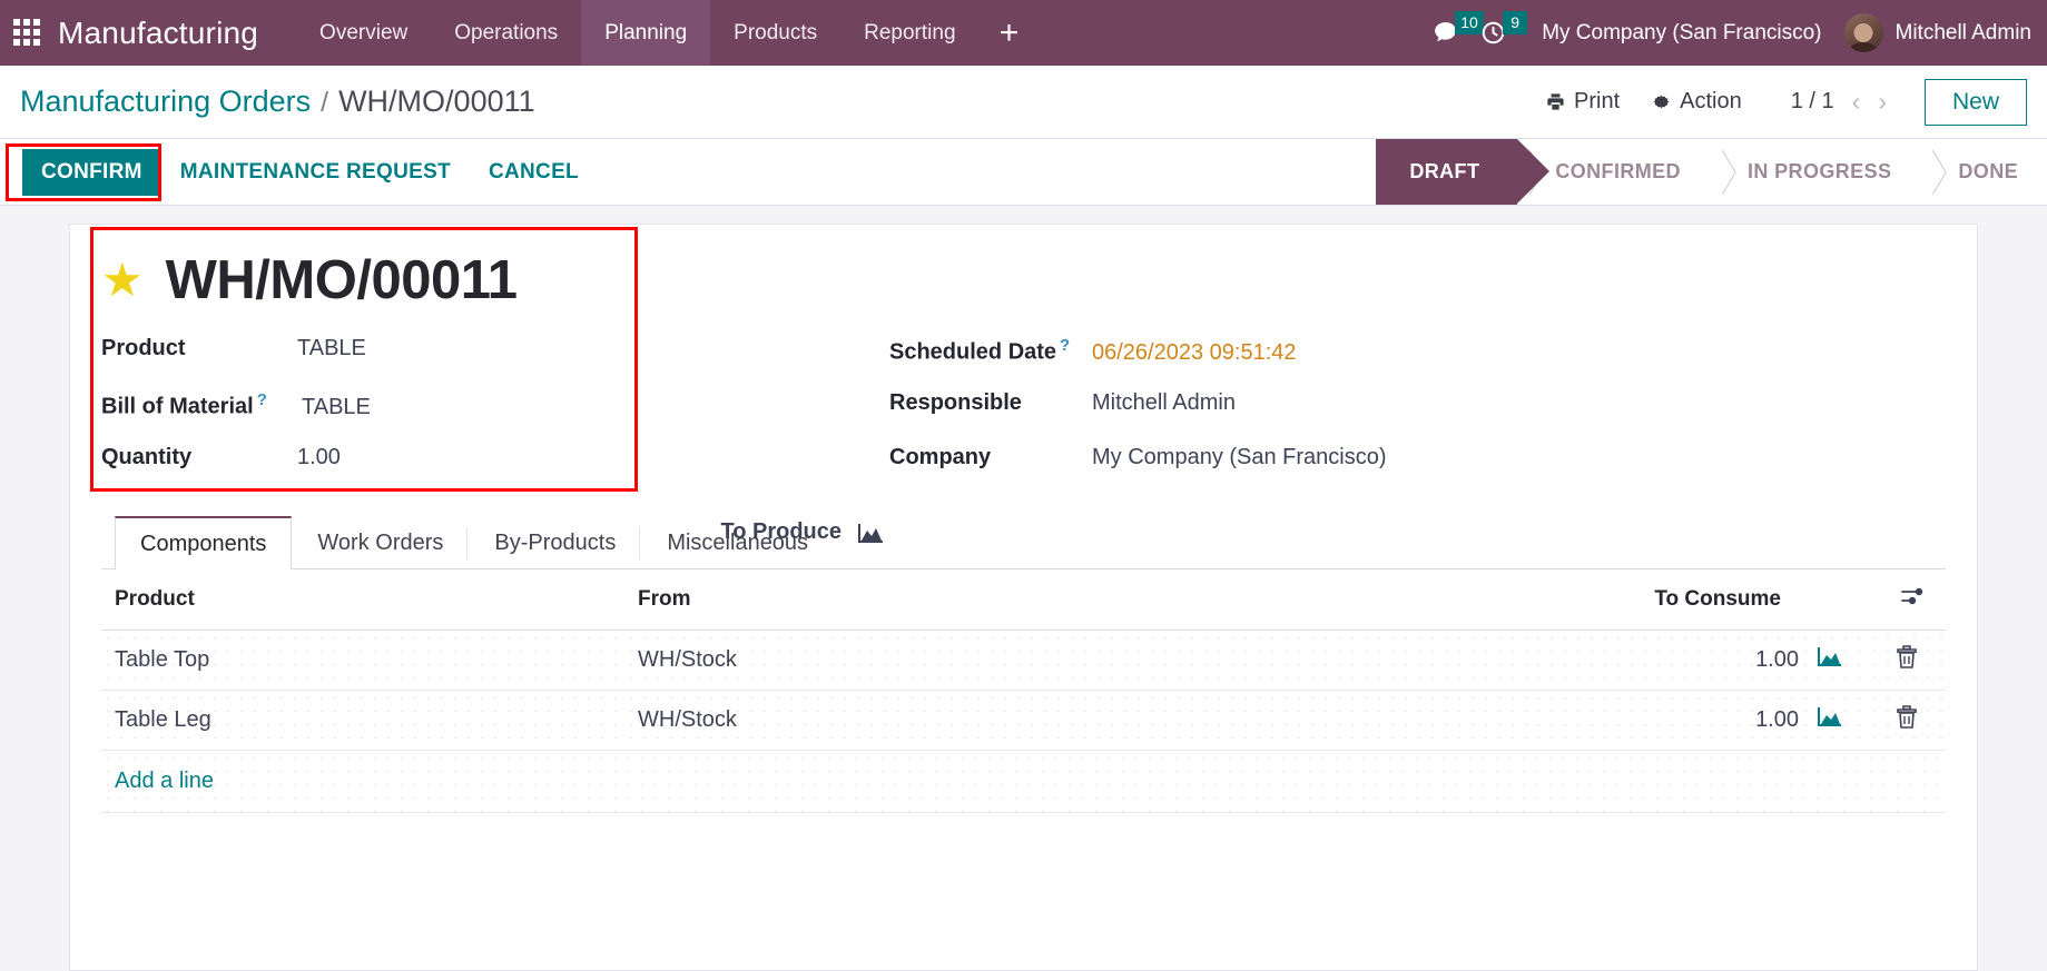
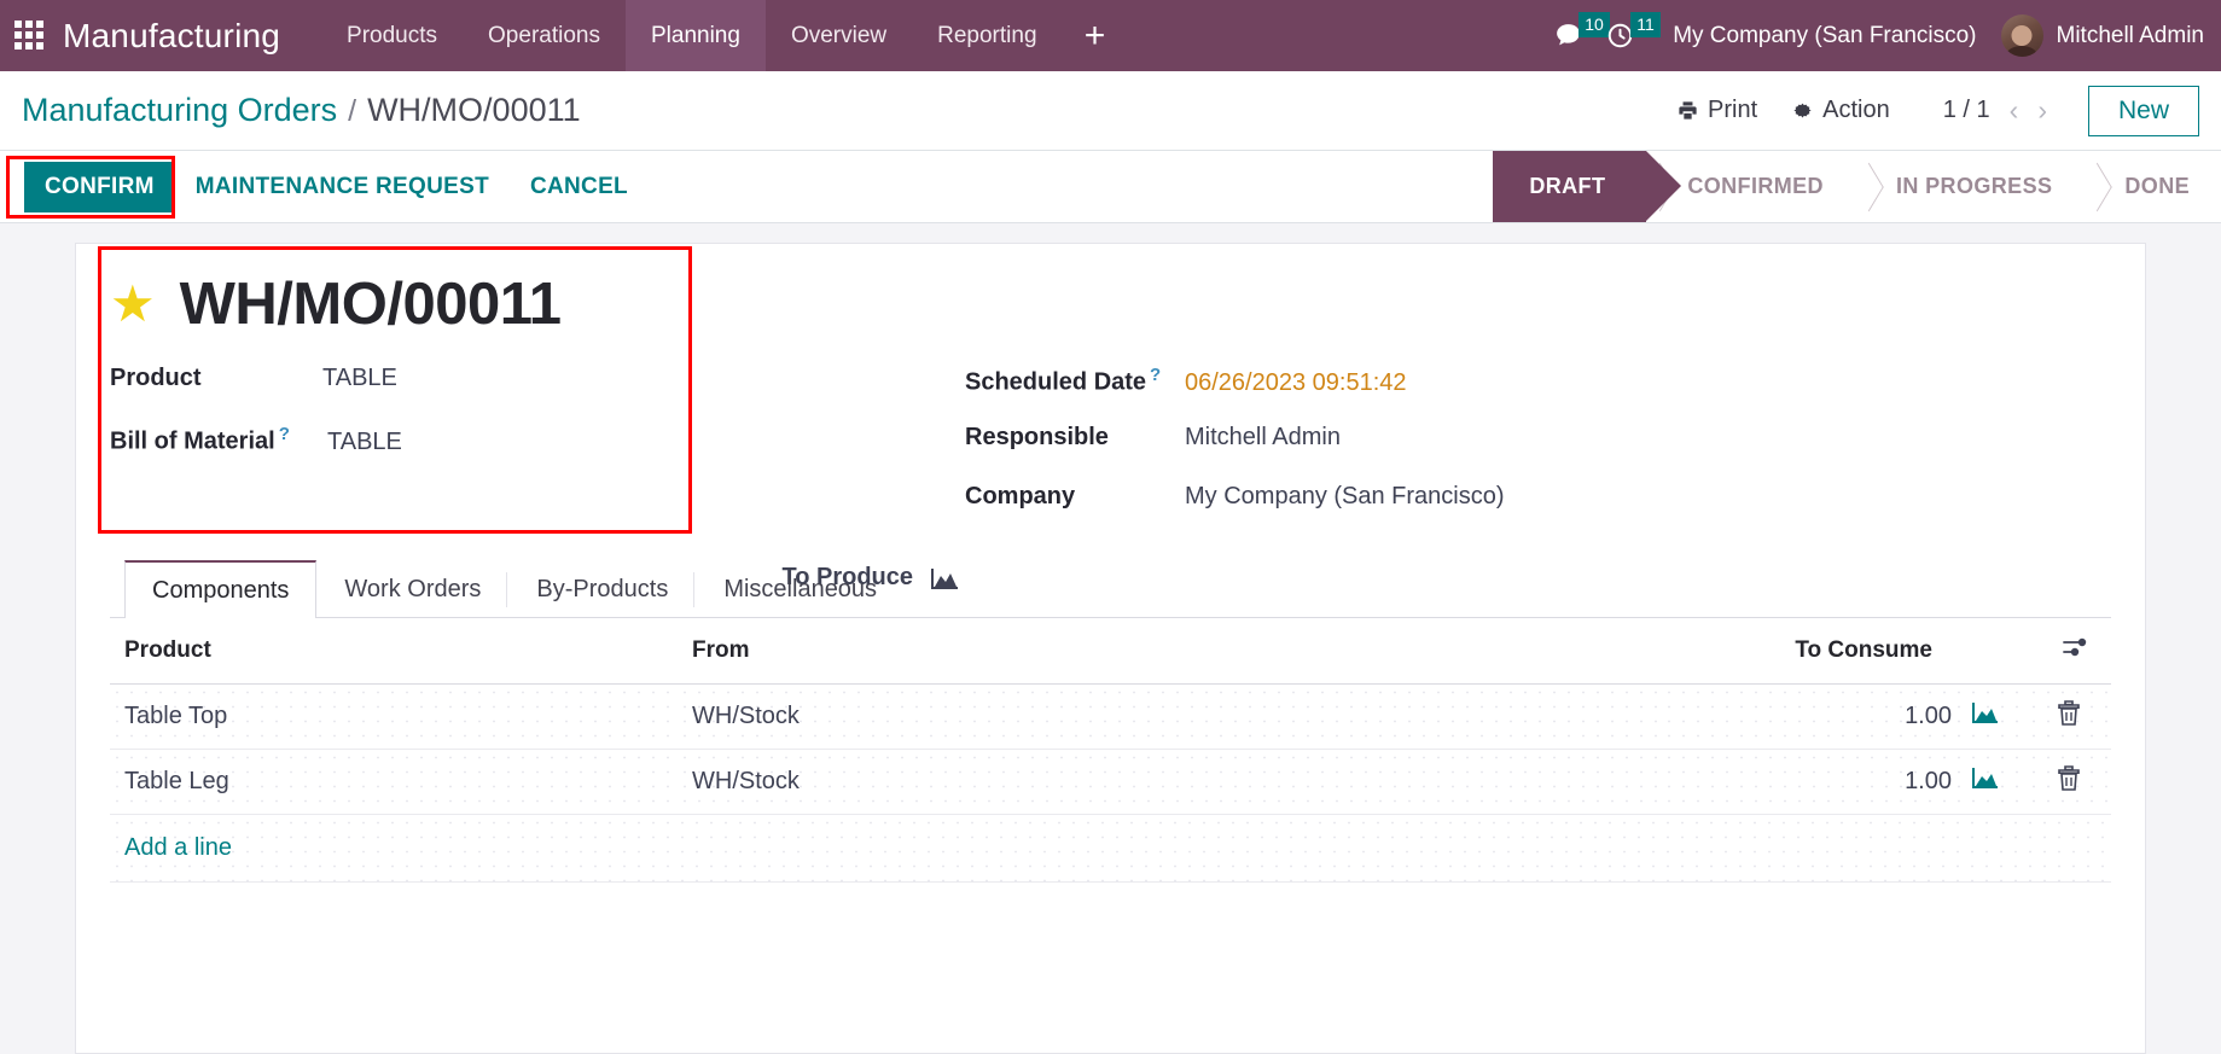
  Manufacturing
- Overview
+ Products
  Operations
  Planning
- Products
+ Overview
  Reporting
  +
  10
- 9
+ 11
  My Company (San Francisco)
  Mitchell Admin
  Manufacturing Orders
  /
  WH/MO/00011
  Print
  Action
  1 / 1
  ‹
  ›
  New
  CONFIRM
  MAINTENANCE REQUEST
  CANCEL
  DRAFT
  CONFIRMED
  IN PROGRESS
  DONE
  ★
  WH/MO/00011
  Product
  TABLE
  Bill of Material ?
  TABLE
- Quantity
- 1.00
  Scheduled Date ?
  06/26/2023 09:51:42
  Responsible
  Mitchell Admin
  Company
  My Company (San Francisco)
  To Produce
  Components
  Work Orders
  By-Products
  Miscellaneous
  Product	From	To Consume
  Table Top	WH/Stock	1.00
  Table Leg	WH/Stock	1.00
  Add a line
